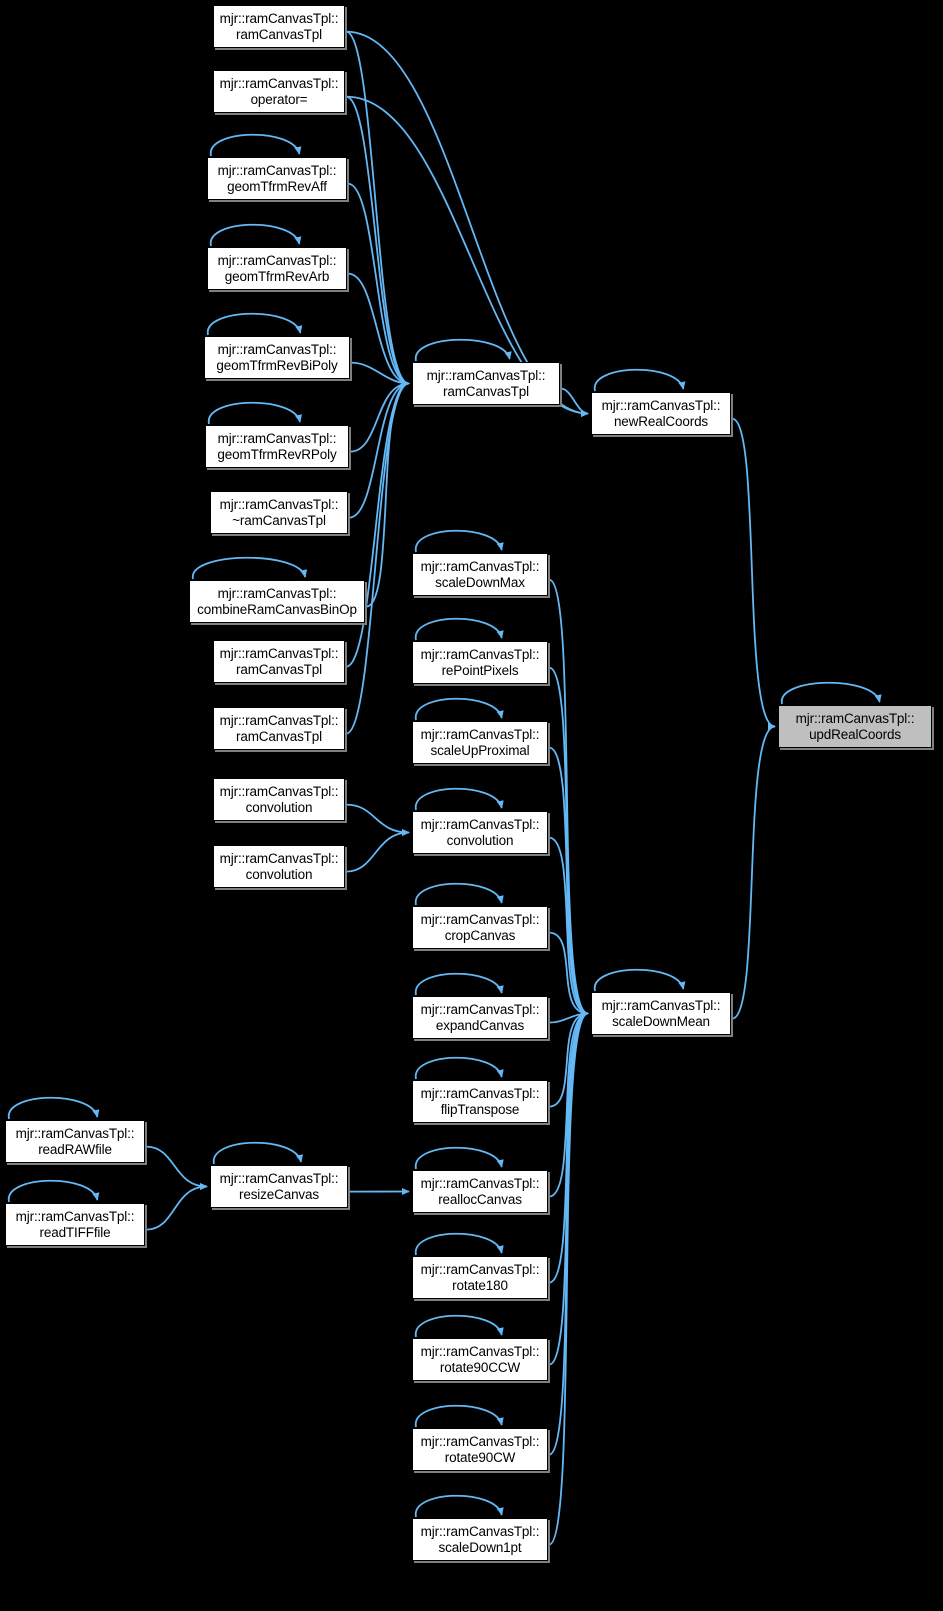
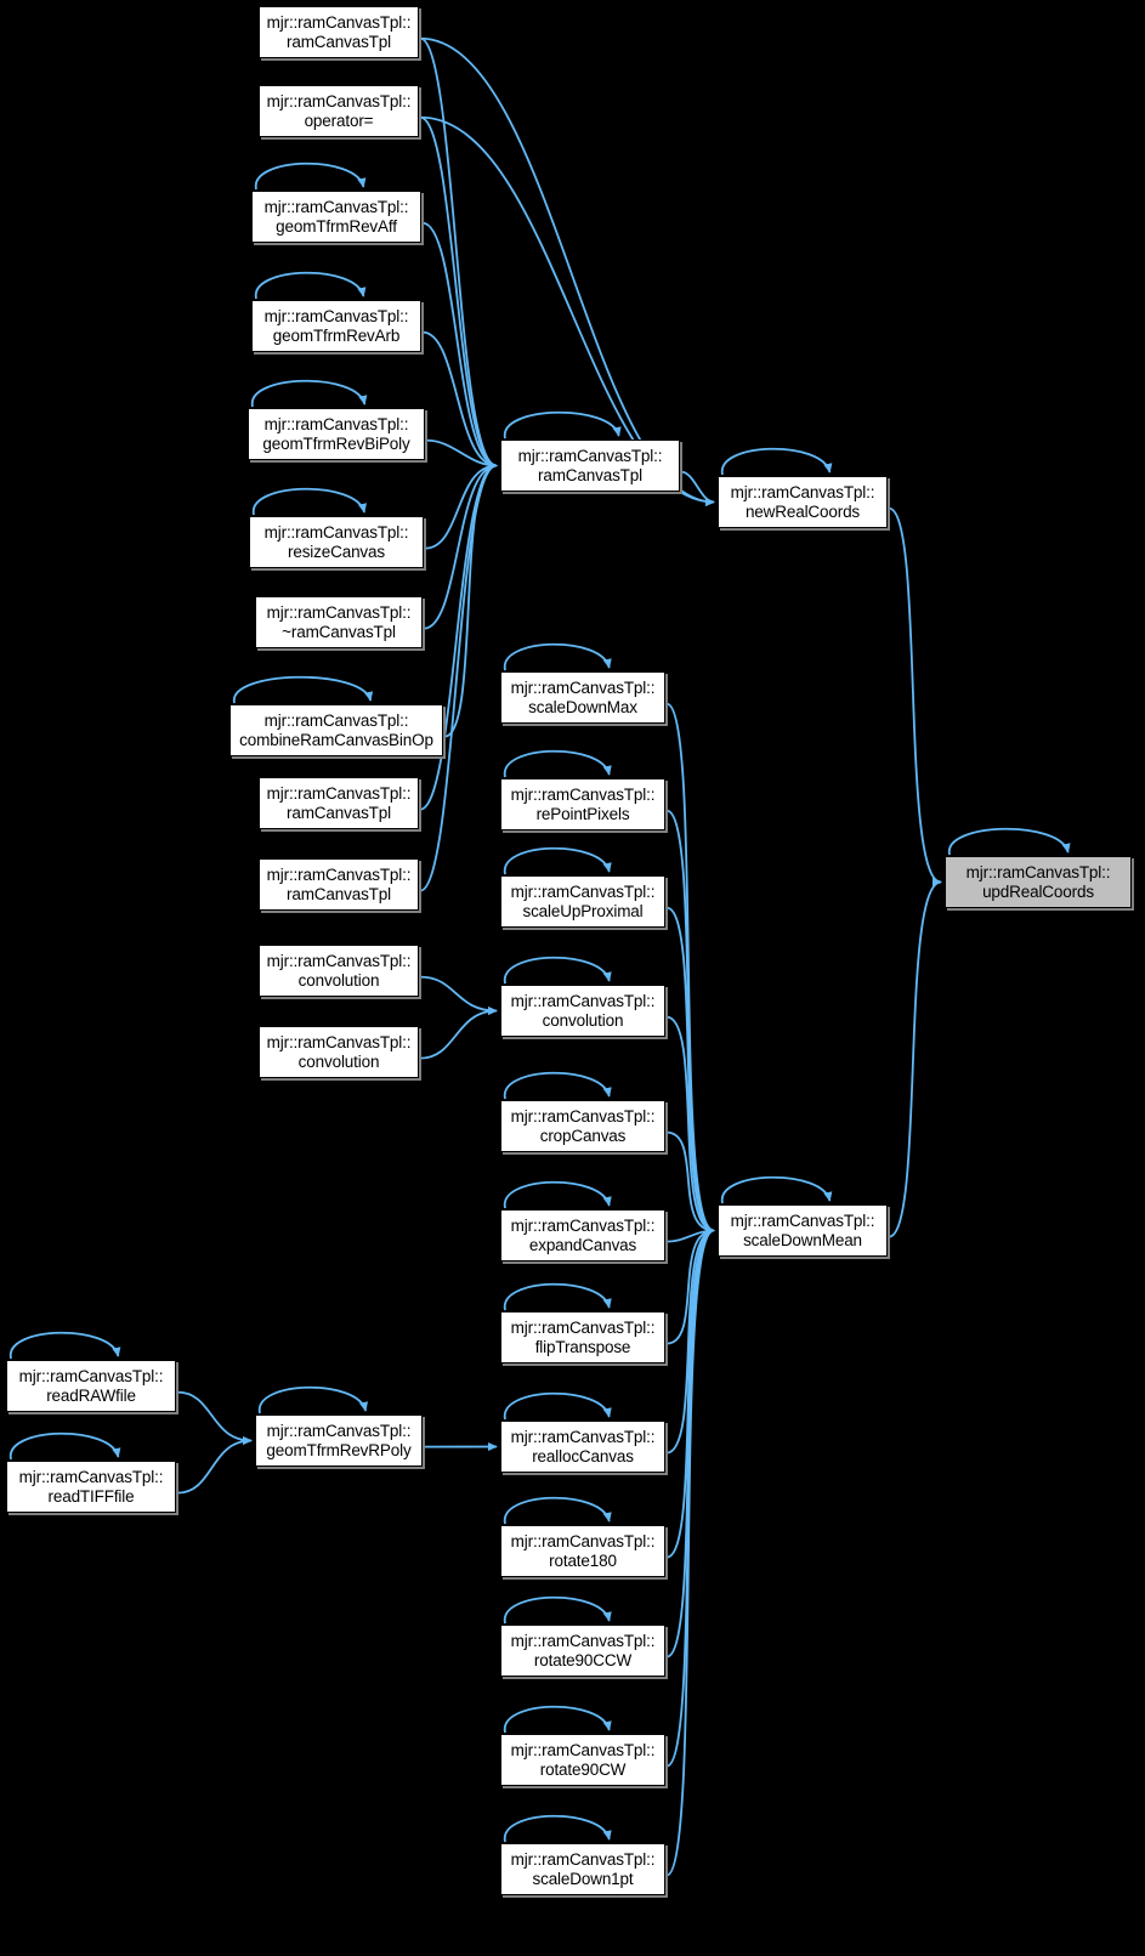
  mjr::ramCanvasTpl::
  ramCanvasTpl
  mjr::ramCanvasTpl::
  operator=
  mjr::ramCanvasTpl::
  geomTfrmRevAff
  mjr::ramCanvasTpl::
  geomTfrmRevArb
  mjr::ramCanvasTpl::
  geomTfrmRevBiPoly
  mjr::ramCanvasTpl::
- geomTfrmRevRPoly
+ resizeCanvas
  mjr::ramCanvasTpl::
  ~ramCanvasTpl
  mjr::ramCanvasTpl::
  combineRamCanvasBinOp
  mjr::ramCanvasTpl::
  ramCanvasTpl
  mjr::ramCanvasTpl::
  ramCanvasTpl
  mjr::ramCanvasTpl::
  convolution
  mjr::ramCanvasTpl::
  convolution
  mjr::ramCanvasTpl::
  readRAWfile
  mjr::ramCanvasTpl::
  readTIFFfile
  mjr::ramCanvasTpl::
- resizeCanvas
+ geomTfrmRevRPoly
  mjr::ramCanvasTpl::
  ramCanvasTpl
  mjr::ramCanvasTpl::
  scaleDownMax
  mjr::ramCanvasTpl::
  rePointPixels
  mjr::ramCanvasTpl::
  scaleUpProximal
  mjr::ramCanvasTpl::
  convolution
  mjr::ramCanvasTpl::
  cropCanvas
  mjr::ramCanvasTpl::
  expandCanvas
  mjr::ramCanvasTpl::
  flipTranspose
  mjr::ramCanvasTpl::
  reallocCanvas
  mjr::ramCanvasTpl::
  rotate180
  mjr::ramCanvasTpl::
  rotate90CCW
  mjr::ramCanvasTpl::
  rotate90CW
  mjr::ramCanvasTpl::
  scaleDown1pt
  mjr::ramCanvasTpl::
  newRealCoords
  mjr::ramCanvasTpl::
  scaleDownMean
  mjr::ramCanvasTpl::
  updRealCoords
